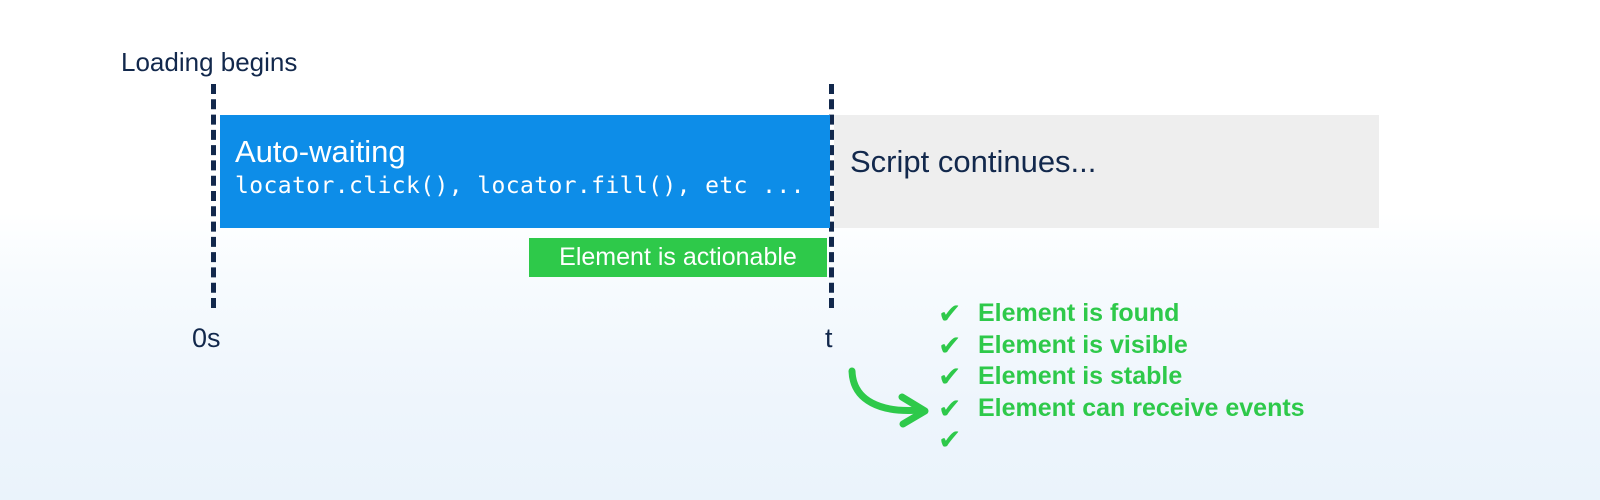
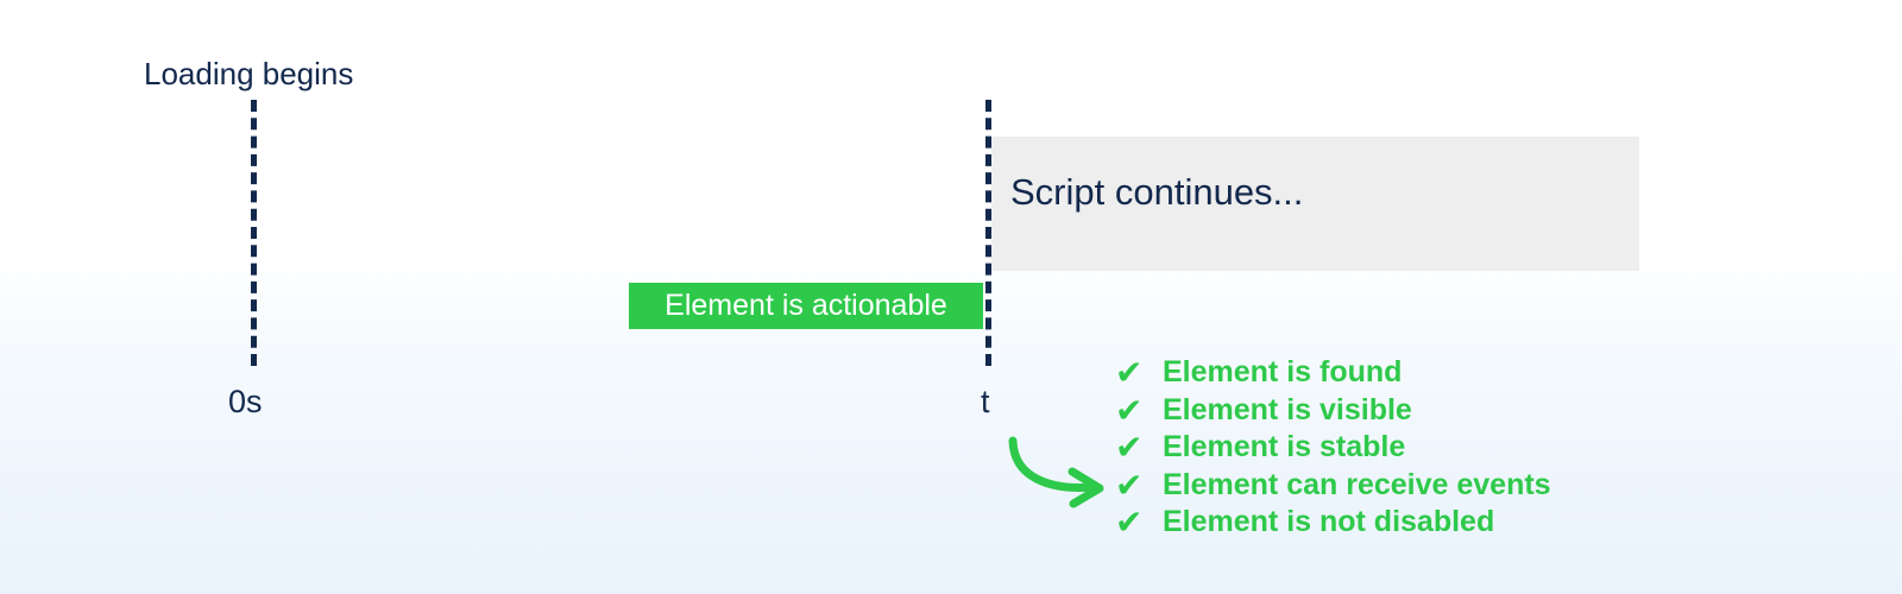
  Loading begins
- Auto-waiting
- locator.click(), locator.fill(), etc ...
  Script continues...
  Element is actionable
  0s
  t
  ✔
  Element is found
  ✔
  Element is visible
  ✔
  Element is stable
  ✔
  Element can receive events
  ✔
+ Element is not disabled
